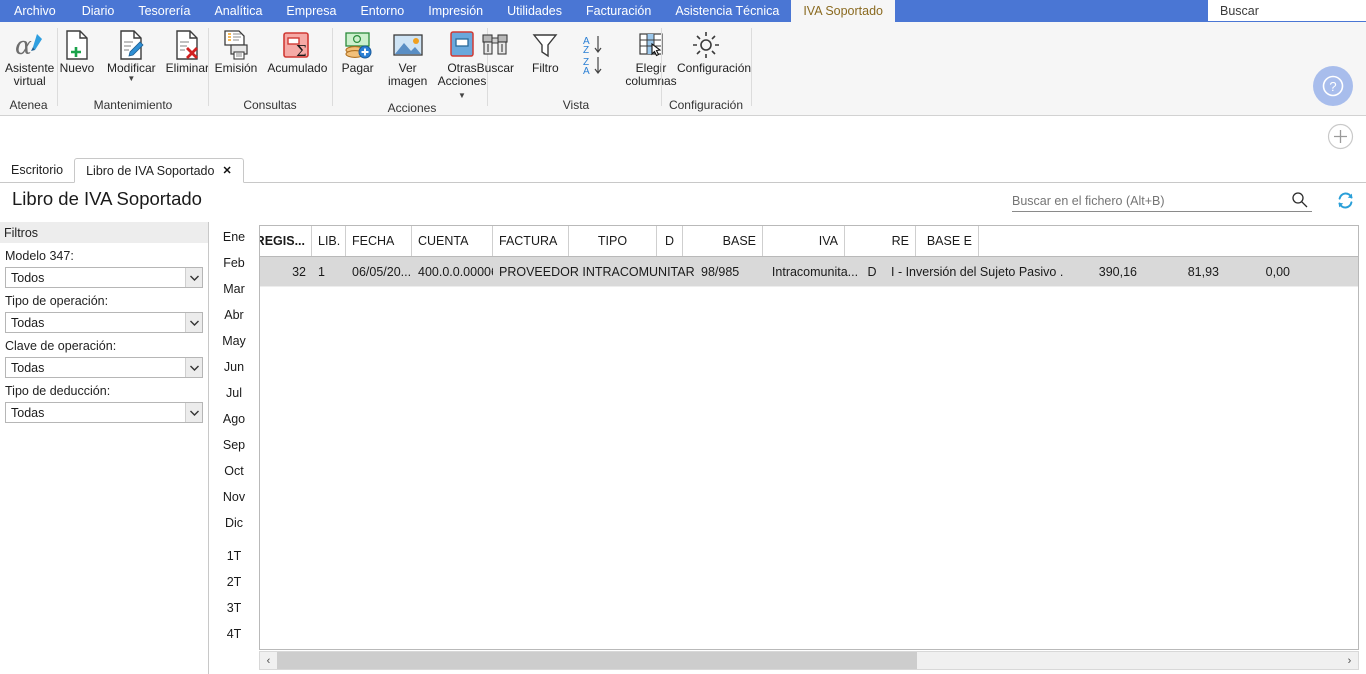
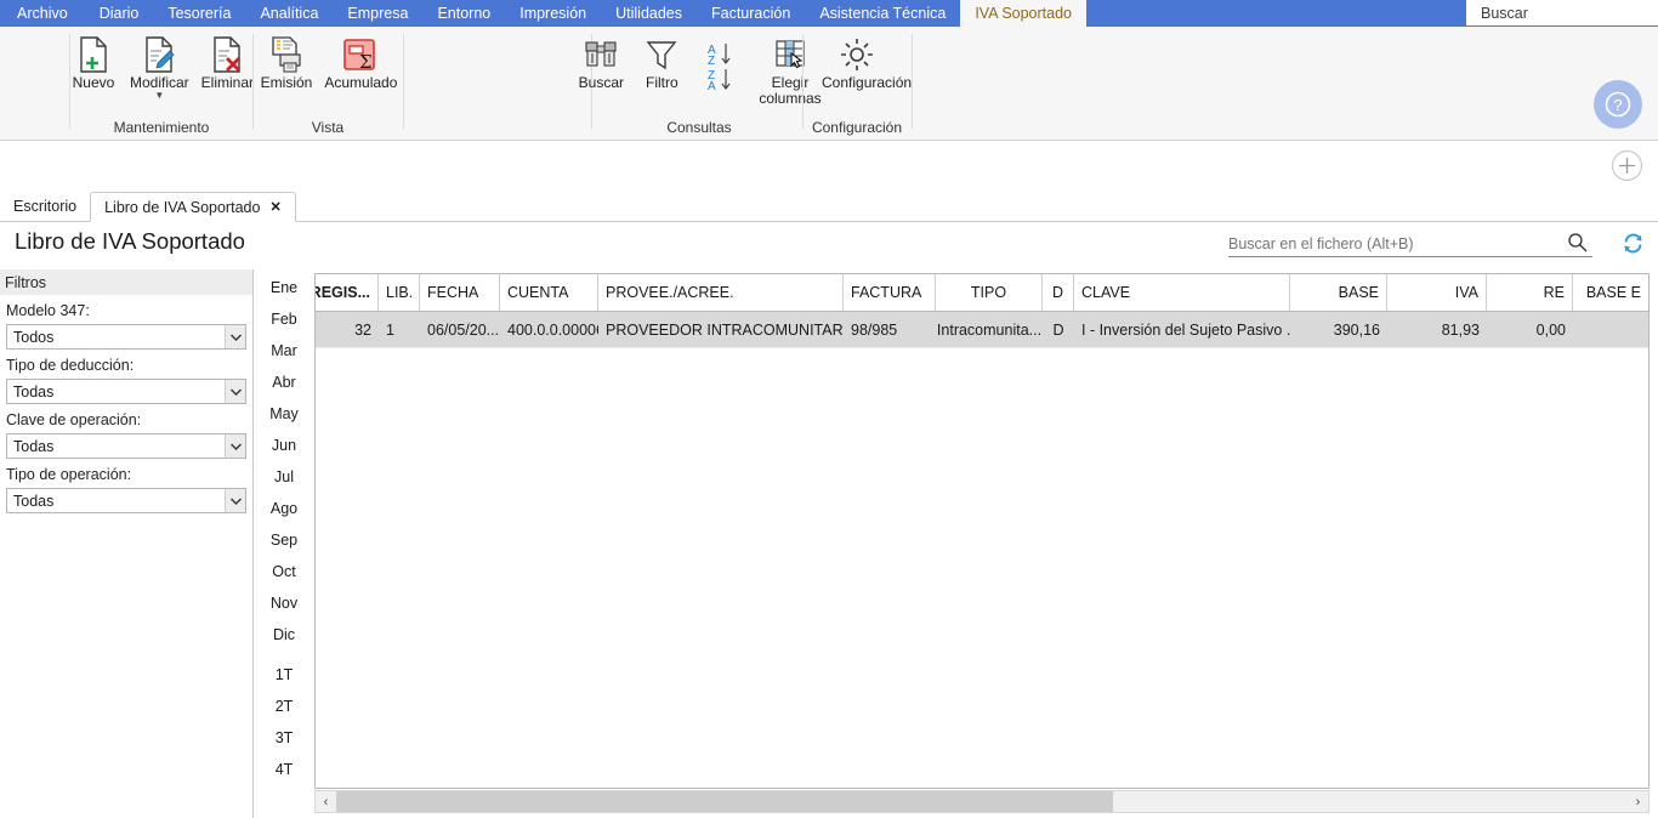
  Archivo
  Diario
  Tesorería
  Analítica
  Empresa
  Entorno
  Impresión
  Utilidades
  Facturación
  Asistencia Técnica
  IVA Soportado
  Buscar
- α
- Asistente
- virtual
- Atenea
  Nuevo
  Modificar
  ▼
  Elimina
  Mantenimiento
  Emisión
  Σ
  Acumulado
- Consultas
+ Vista
- Pagar
- Ver
- imagen
- Otras
- Acciones ▼
- Acciones
  Buscar
  Filtro
  A
  Z
  Z
  A
  Elegr
  columas
- Vista
+ Consultas
  Configuración
  Configuración
  ?
  Escritorio
  Libro de IVA Soportado
  ✕
  Libro de IVA Soportado
  Buscar en el fichero (Alt+B)
  Filtros
  Modelo 347:
  Todos
- Tipo de operación:
+ Tipo de deducción:
  Todas
  Clave de operación:
  Todas
- Tipo de deducción:
+ Tipo de operación:
  Todas
  Ene
  Feb
  Mar
  Abr
  May
  Jun
  Jul
  Ago
  Sep
  Oct
  Nov
  Dic
  1T
  2T
  3T
  4T
  REGIS...
  LIB.
  FECHA
  CUENTA
+ PROVEE./ACREE.
  FACTURA
  TIPO
  D
+ CLAVE
  BASE
  IVA
  RE
  BASE E
  32
  1
  06/05/20...
  400.0.0.0000
  PROVEEDOR INTRACOMUNITAR
  98/985
  Intracomunita...
  D
  I - Inversión del Sujeto Pasivo .
  390,16
  81,93
  0,00
  ‹
  ›
